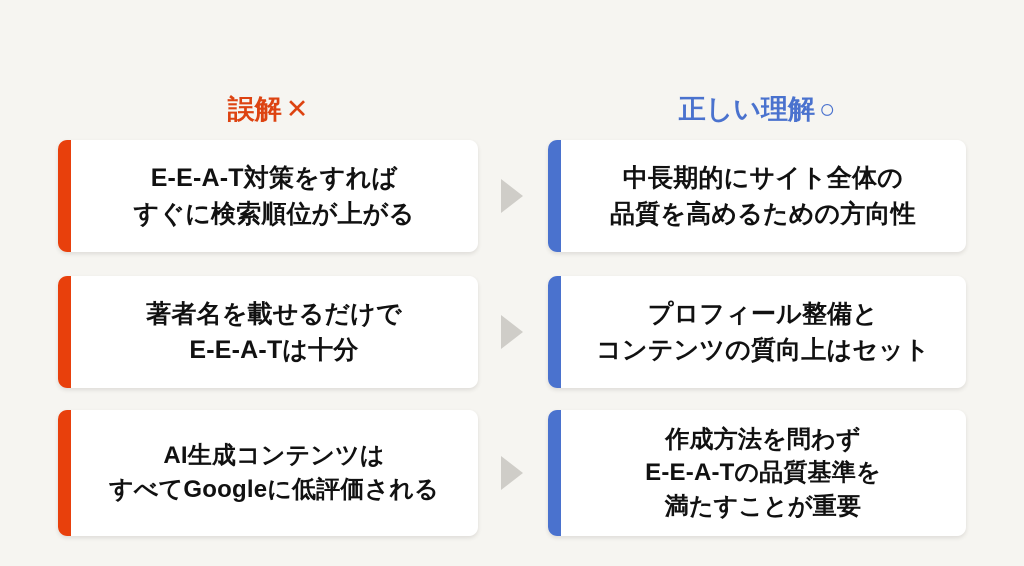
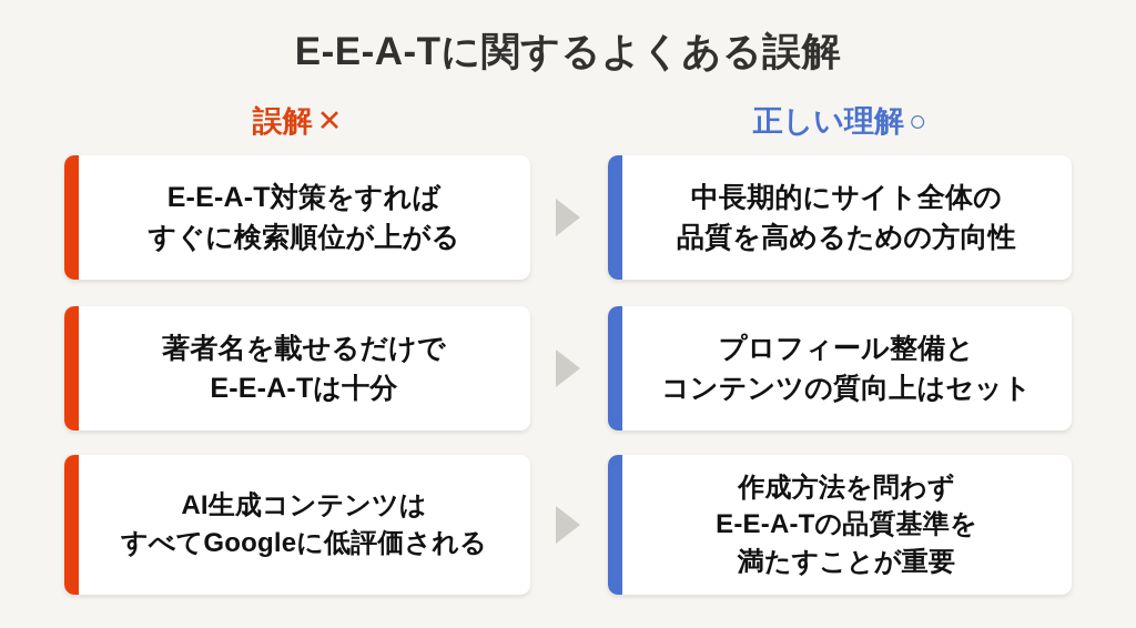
+ E-E-A-Tに関するよくある誤解
  誤解 ✕
  正しい理解 ○
  E-E-A-T対策をすれば
  すぐに検索順位が上がる
  中長期的にサイト全体の
  品質を高めるための方向性
  著者名を載せるだけで
  E-E-A-Tは十分
  プロフィール整備と
  コンテンツの質向上はセット
  AI生成コンテンツは
  すべてGoogleに低評価される
  作成方法を問わず
  E-E-A-Tの品質基準を
  満たすことが重要
